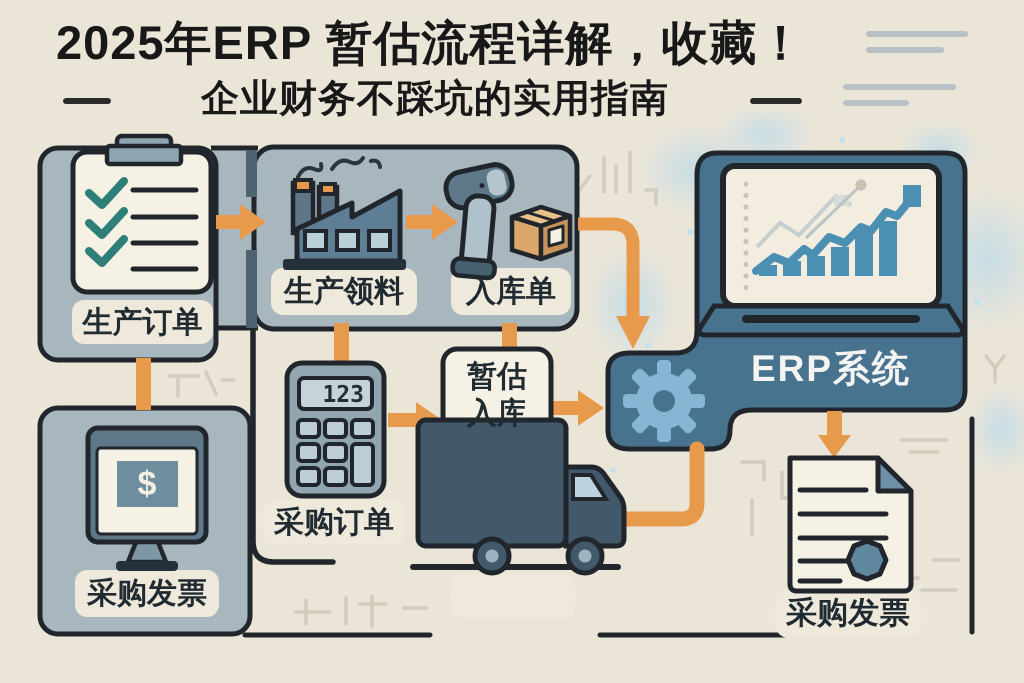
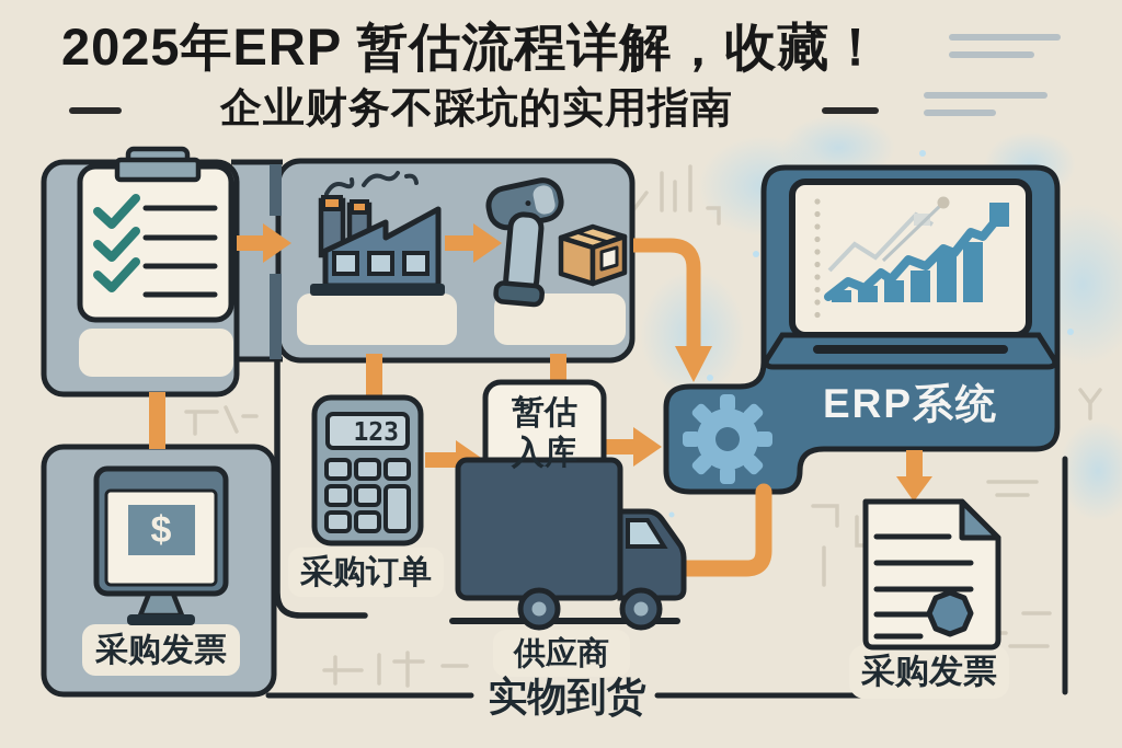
  123
  $
  2025年ERP 暂估流程详解，收藏！
  企业财务不踩坑的实用指南
- 生产订单
- 生产领料
- 入库单
  采购订单
  采购发票
+ 供应商
  采购发票
  暂估
  入库
  ERP系统
+ 实物到货
